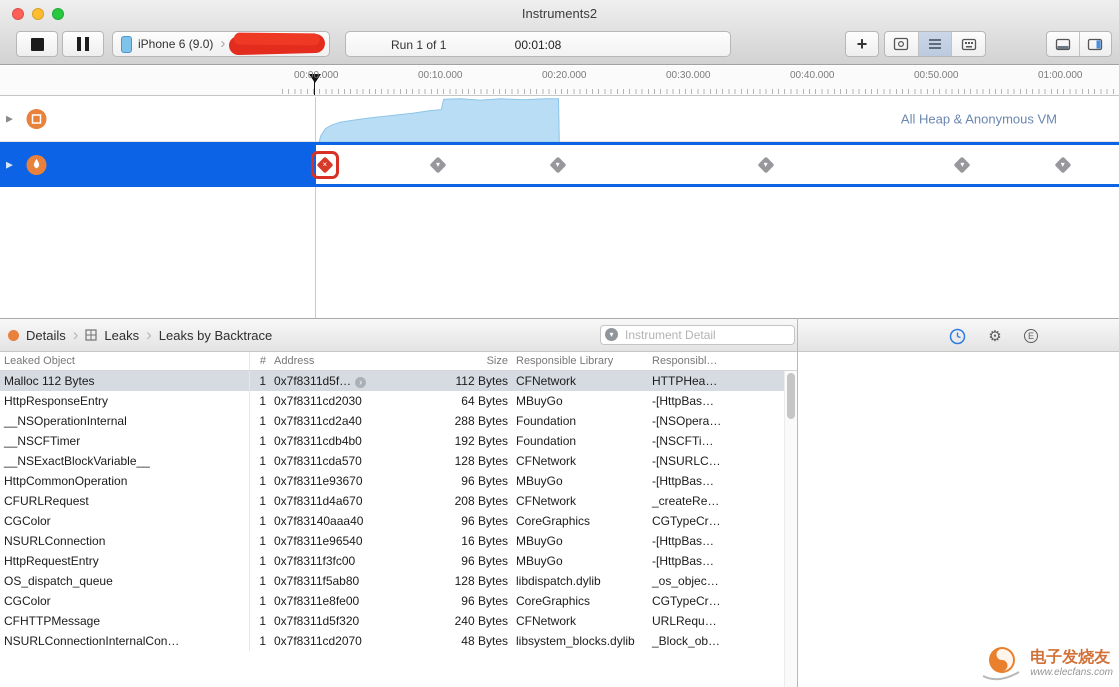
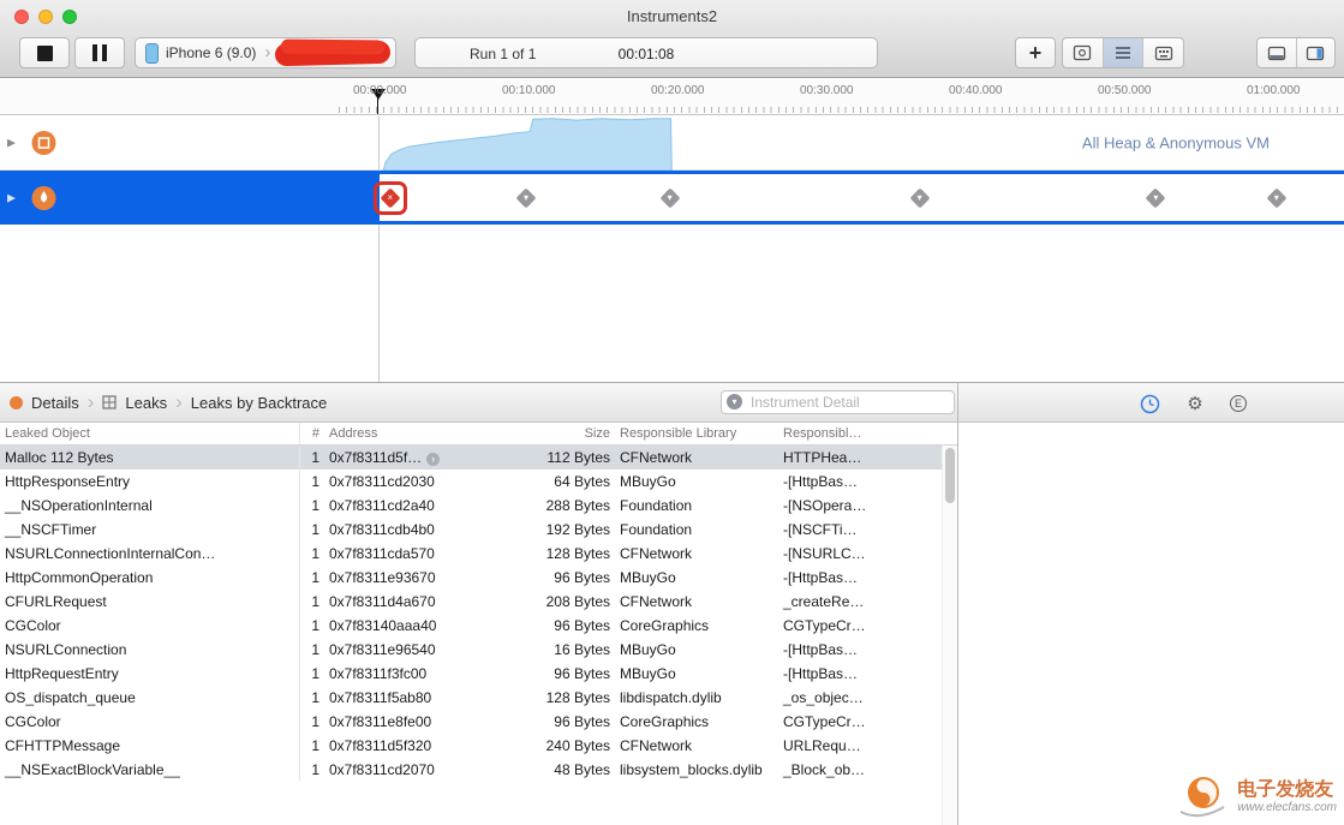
  Instruments2
  iPhone 6 (9.0)
  ›
  Run 1 of 1
  00:01:08
  +
  00:00.000
  00:10.000
  00:20.000
  00:30.000
  00:40.000
  00:50.000
  01:00.000
  ▶
  All Heap & Anonymous VM
  ▶
  ×
  ▾
  ▾
  ▾
  ▾
  ▾
  Details
  ›
  Leaks
  ›
  Leaks by Backtrace
  ▾
  Instrument Detail
  ⚙
  E
  Leaked Object
  #
  Address
  Size
  Responsible Library
  Responsibl…
  Malloc 112 Bytes
  1
  0x7f8311d5f… ›
  112 Bytes
  CFNetwork
  HTTPHea…
  HttpResponseEntry
  1
  0x7f8311cd2030
  64 Bytes
  MBuyGo
  -[HttpBas…
  __NSOperationInternal
  1
  0x7f8311cd2a40
  288 Bytes
  Foundation
  -[NSOpera…
  __NSCFTimer
  1
  0x7f8311cdb4b0
  192 Bytes
  Foundation
  -[NSCFTi…
- __NSExactBlockVariable__
+ NSURLConnectionInternalCon…
  1
  0x7f8311cda570
  128 Bytes
  CFNetwork
  -[NSURLC…
  HttpCommonOperation
  1
  0x7f8311e93670
  96 Bytes
  MBuyGo
  -[HttpBas…
  CFURLRequest
  1
  0x7f8311d4a670
  208 Bytes
  CFNetwork
  _createRe…
  CGColor
  1
  0x7f83140aaa40
  96 Bytes
  CoreGraphics
  CGTypeCr…
  NSURLConnection
  1
  0x7f8311e96540
  16 Bytes
  MBuyGo
  -[HttpBas…
  HttpRequestEntry
  1
  0x7f8311f3fc00
  96 Bytes
  MBuyGo
  -[HttpBas…
  OS_dispatch_queue
  1
  0x7f8311f5ab80
  128 Bytes
  libdispatch.dylib
  _os_objec…
  CGColor
  1
  0x7f8311e8fe00
  96 Bytes
  CoreGraphics
  CGTypeCr…
  CFHTTPMessage
  1
  0x7f8311d5f320
  240 Bytes
  CFNetwork
  URLRequ…
- NSURLConnectionInternalCon…
+ __NSExactBlockVariable__
  1
  0x7f8311cd2070
  48 Bytes
  libsystem_blocks.dylib
  _Block_ob…
  电子发烧友
  www.elecfans.com
